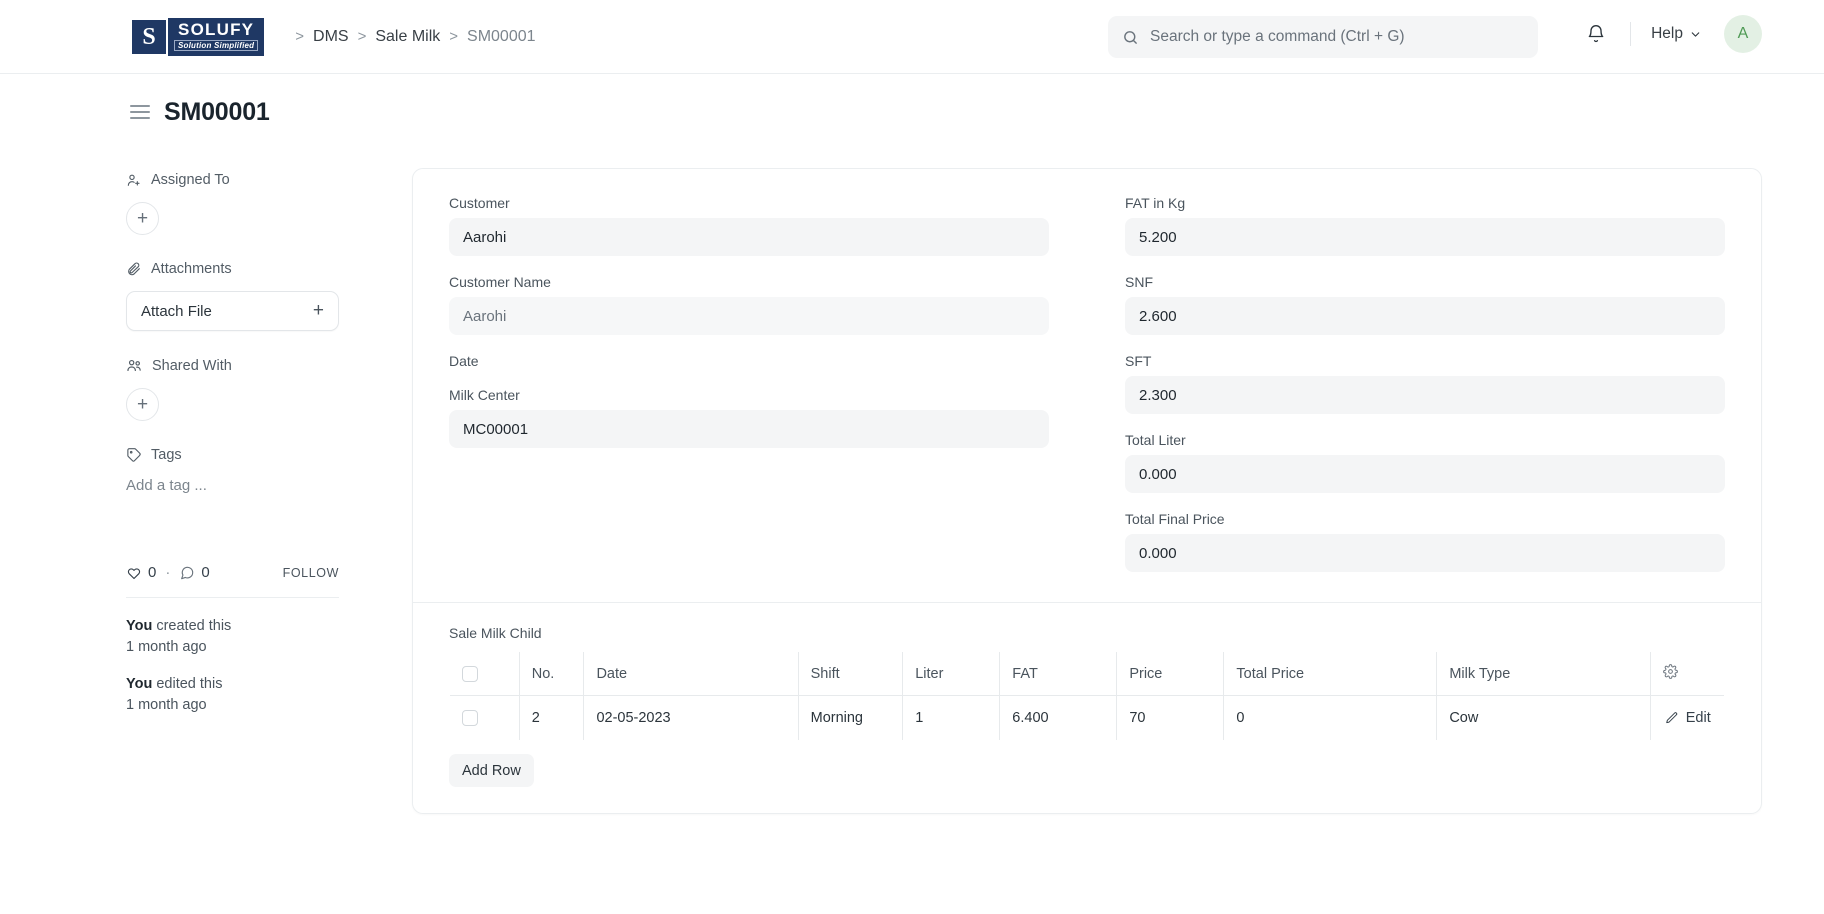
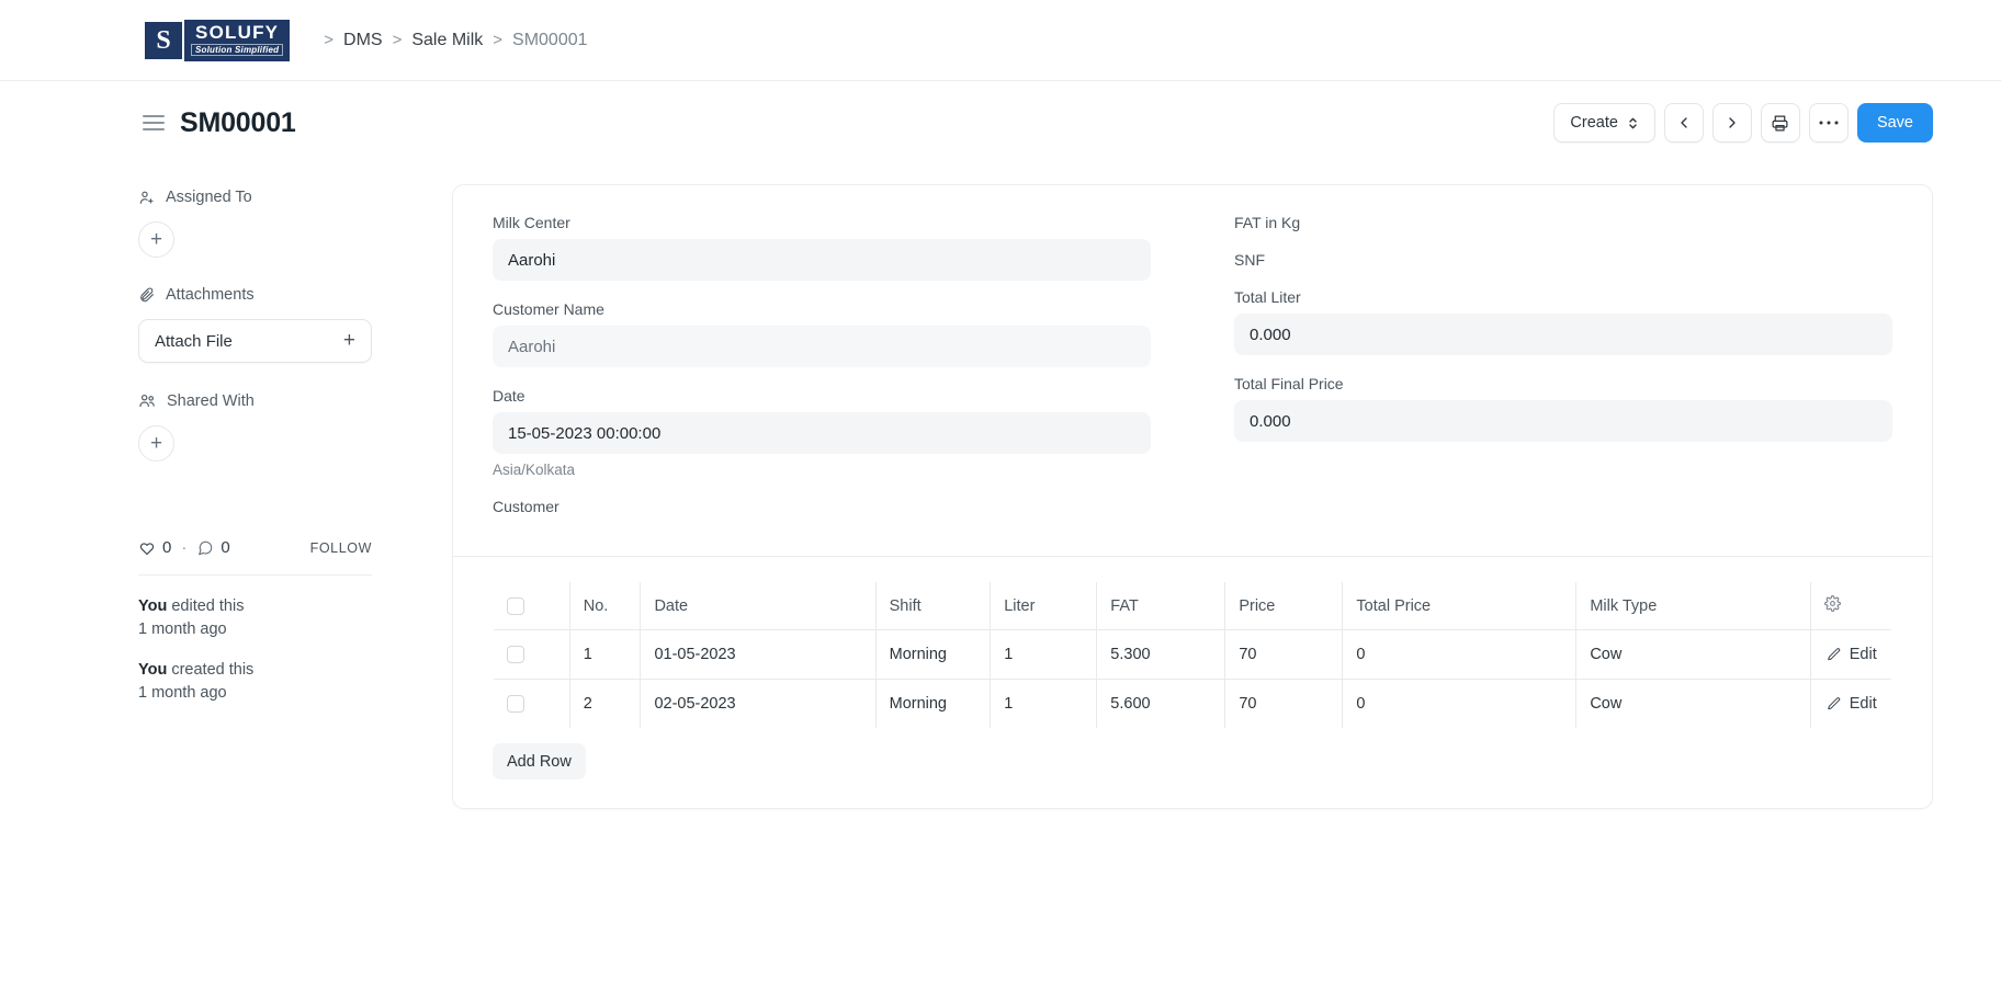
  S
  SOLUFY
  Solution Simplified
  >
  DMS
  >
  Sale Milk
  >
  SM00001
- Search or type a command (Ctrl + G)
- Help
- A
  SM00001
+ Create
+ Save
  Assigned To
  +
  Attachments
  Attach File
  +
  Shared With
  +
- Tags
- Add a tag ...
  0
  ·
  0
  FOLLOW
- You created this
+ You edited this
  1 month ago
- You edited this
+ You created this
  1 month ago
- Customer
+ Milk Center
  Aarohi
  Customer Name
  Aarohi
  Date
+ 15-05-2023 00:00:00
+ Asia/Kolkata
- Milk Center
+ Customer
- MC00001
  FAT in Kg
- 5.200
  SNF
- 2.600
- SFT
- 2.300
  Total Liter
  0.000
  Total Final Price
  0.000
- Sale Milk Child
  	No.	Date	Shift	Liter	FAT	Price	Total Price	Milk Type
+ 	1	01-05-2023	Morning	1	5.300	70	0	Cow	Edit
- 	2	02-05-2023	Morning	1	6.400	70	0	Cow	Edit
+ 	2	02-05-2023	Morning	1	5.600	70	0	Cow	Edit
  Add Row
